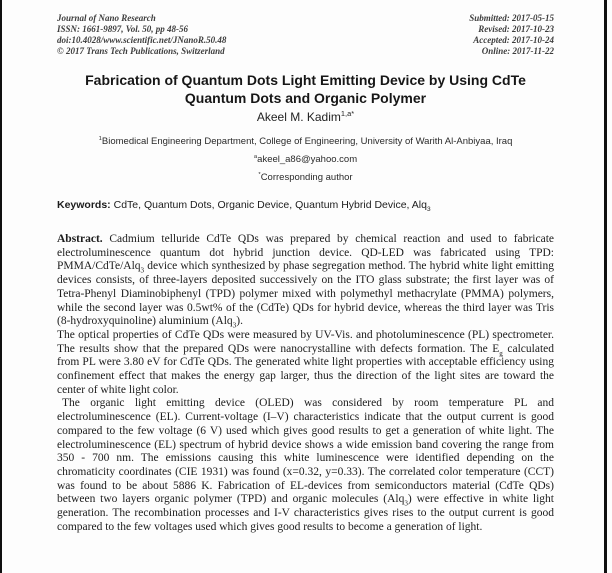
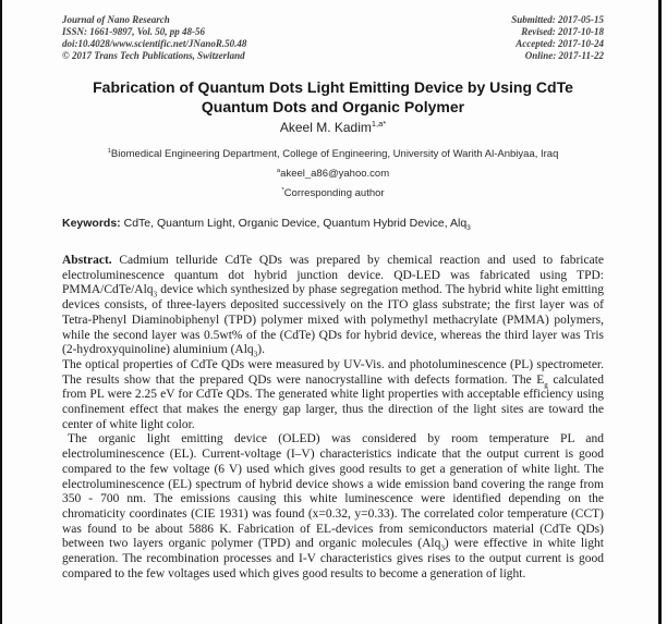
  Journal of Nano Research
  ISSN: 1661-9897, Vol. 50, pp 48-56
  doi:10.4028/www.scientific.net/JNanoR.50.48
  © 2017 Trans Tech Publications, Switzerland
  Submitted: 2017-05-15
- Revised: 2017-10-23
+ Revised: 2017-10-18
  Accepted: 2017-10-24
  Online: 2017-11-22
  Fabrication of Quantum Dots Light Emitting Device by Using CdTe Quantum Dots and Organic Polymer
  Akeel M. Kadim1,a*
  Biomedical Engineering Department, College of Engineering, University of Warith Al-Anbiyaa, Iraq
  akeel_a86@yahoo.com
  Corresponding author
- Keywords: CdTe, Quantum Dots, Organic Device, Quantum Hybrid Device, Alq
+ Keywords: CdTe, Quantum Light, Organic Device, Quantum Hybrid Device, Alq
- Abstract. Cadmium telluride CdTe QDs was prepared by chemical reaction and used to fabricate electroluminescence quantum dot hybrid junction device. QD-LED was fabricated using TPD: PMMA/CdTe/Alq3 device which synthesized by phase segregation method. The hybrid white light emitting devices consists, of three-layers deposited successively on the ITO glass substrate; the first layer was of Tetra-Phenyl Diaminobiphenyl (TPD) polymer mixed with polymethyl methacrylate (PMMA) polymers, while the second layer was 0.5wt% of the (CdTe) QDs for hybrid device, whereas the third layer was Tris (8-hydroxyquinoline) aluminium (Alq3).
+ Abstract. Cadmium telluride CdTe QDs was prepared by chemical reaction and used to fabricate electroluminescence quantum dot hybrid junction device. QD-LED was fabricated using TPD: PMMA/CdTe/Alq3 device which synthesized by phase segregation method. The hybrid white light emitting devices consists, of three-layers deposited successively on the ITO glass substrate; the first layer was of Tetra-Phenyl Diaminobiphenyl (TPD) polymer mixed with polymethyl methacrylate (PMMA) polymers, while the second layer was 0.5wt% of the (CdTe) QDs for hybrid device, whereas the third layer was Tris (2-hydroxyquinoline) aluminium (Alq3).
- The optical properties of CdTe QDs were measured by UV-Vis. and photoluminescence (PL) spectrometer. The results show that the prepared QDs were nanocrystalline with defects formation. The Eg calculated from PL were 3.80 eV for CdTe QDs. The generated white light properties with acceptable efficiency using confinement effect that makes the energy gap larger, thus the direction of the light sites are toward the center of white light color.
+ The optical properties of CdTe QDs were measured by UV-Vis. and photoluminescence (PL) spectrometer. The results show that the prepared QDs were nanocrystalline with defects formation. The Eg calculated from PL were 2.25 eV for CdTe QDs. The generated white light properties with acceptable efficiency using confinement effect that makes the energy gap larger, thus the direction of the light sites are toward the center of white light color.
  The organic light emitting device (OLED) was considered by room temperature PL and electroluminescence (EL). Current-voltage (I–V) characteristics indicate that the output current is good compared to the few voltage (6 V) used which gives good results to get a generation of white light. The electroluminescence (EL) spectrum of hybrid device shows a wide emission band covering the range from 350 - 700 nm. The emissions causing this white luminescence were identified depending on the chromaticity coordinates (CIE 1931) was found (x=0.32, y=0.33). The correlated color temperature (CCT) was found to be about 5886 K. Fabrication of EL-devices from semiconductors material (CdTe QDs) between two layers organic polymer (TPD) and organic molecules (Alq3) were effective in white light generation. The recombination processes and I-V characteristics gives rises to the output current is good compared to the few voltages used which gives good results to become a generation of light.
